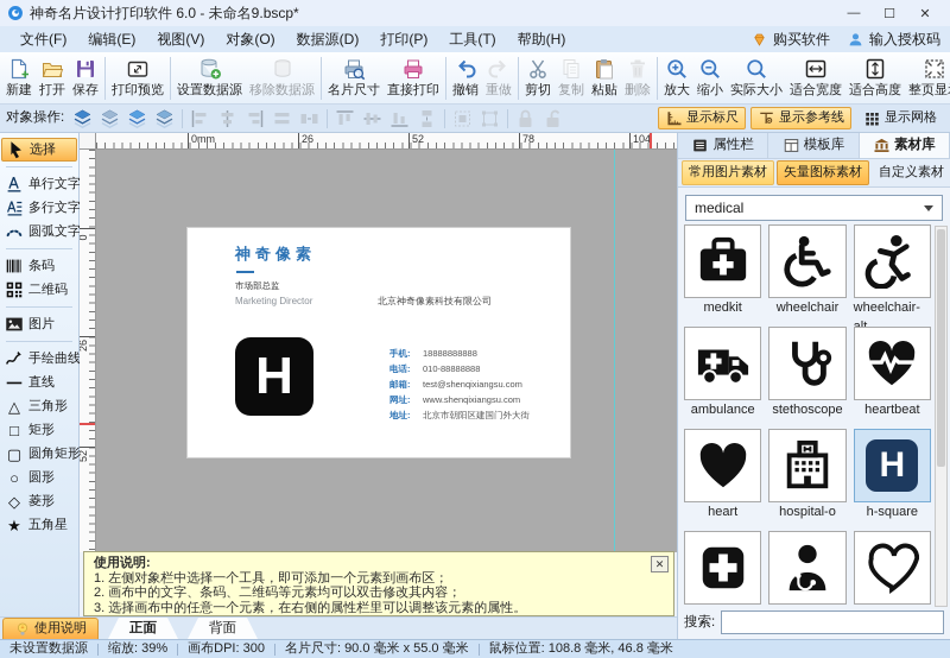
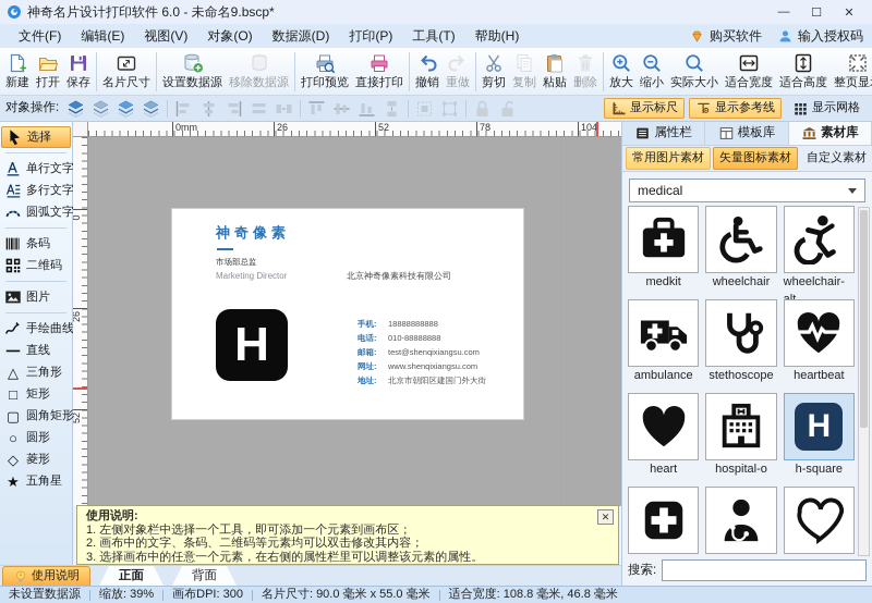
  神奇名片设计打印软件 6.0 - 未命名9.bscp*
  —
  ☐
  ✕
  文件(F)
  编辑(E)
  视图(V)
  对象(O)
  数据源(D)
  打印(P)
  工具(T)
  帮助(H)
  购买软件
  输入授权码
  新建
  打开
  保存
- 打印预览
+ 名片尺寸
  设置数据源
  移除数据源
- 名片尺寸
+ 打印预览
  直接打印
  撤销
  重做
  剪切
  复制
  粘贴
  删除
  放大
  缩小
  实际大小
  适合宽度
  适合高度
  整页显
  对象操作:
  显示标尺
  显示参考线
  显示网格
  选择
  单行文字
  多行文字
  圆弧文字
  条码
  二维码
  图片
  手绘曲线
  直线
  △
  三角形
  □
  矩形
  ▢
  圆角矩形
  ○
  圆形
  ◇
  菱形
  ★
  五角星
  0mm
  26
  52
  78
  104
  神奇像素
  市场部总监
  Marketing Director
  北京神奇像素科技有限公司
  H
  手机:
  18888888888
  电话:
  010-88888888
  邮箱:
  test@shenqixiangsu.com
  网址:
  www.shenqixiangsu.com
  地址:
  北京市朝阳区建国门外大街
  使用说明:
  ✕
  1. 左侧对象栏中选择一个工具，即可添加一个元素到画布区；
  2. 画布中的文字、条码、二维码等元素均可以双击修改其内容；
  3. 选择画布中的任意一个元素，在右侧的属性栏里可以调整该元素的属性。
  使用说明
  正面
  背面
  未设置数据源
  缩放: 39%
  画布DPI: 300
  名片尺寸: 90.0 毫米 x 55.0 毫米
- 鼠标位置: 108.8 毫米, 46.8 毫米
+ 适合宽度: 108.8 毫米, 46.8 毫米
  属性栏
  模板库
  素材库
  常用图片素材
  矢量图标素材
  自定义素材
  medical
  medkit
  wheelchair
  wheelchair-
  ambulance
  stethoscope
  heartbeat
  heart
  hospital-o
  H
  h-square
  搜索:
